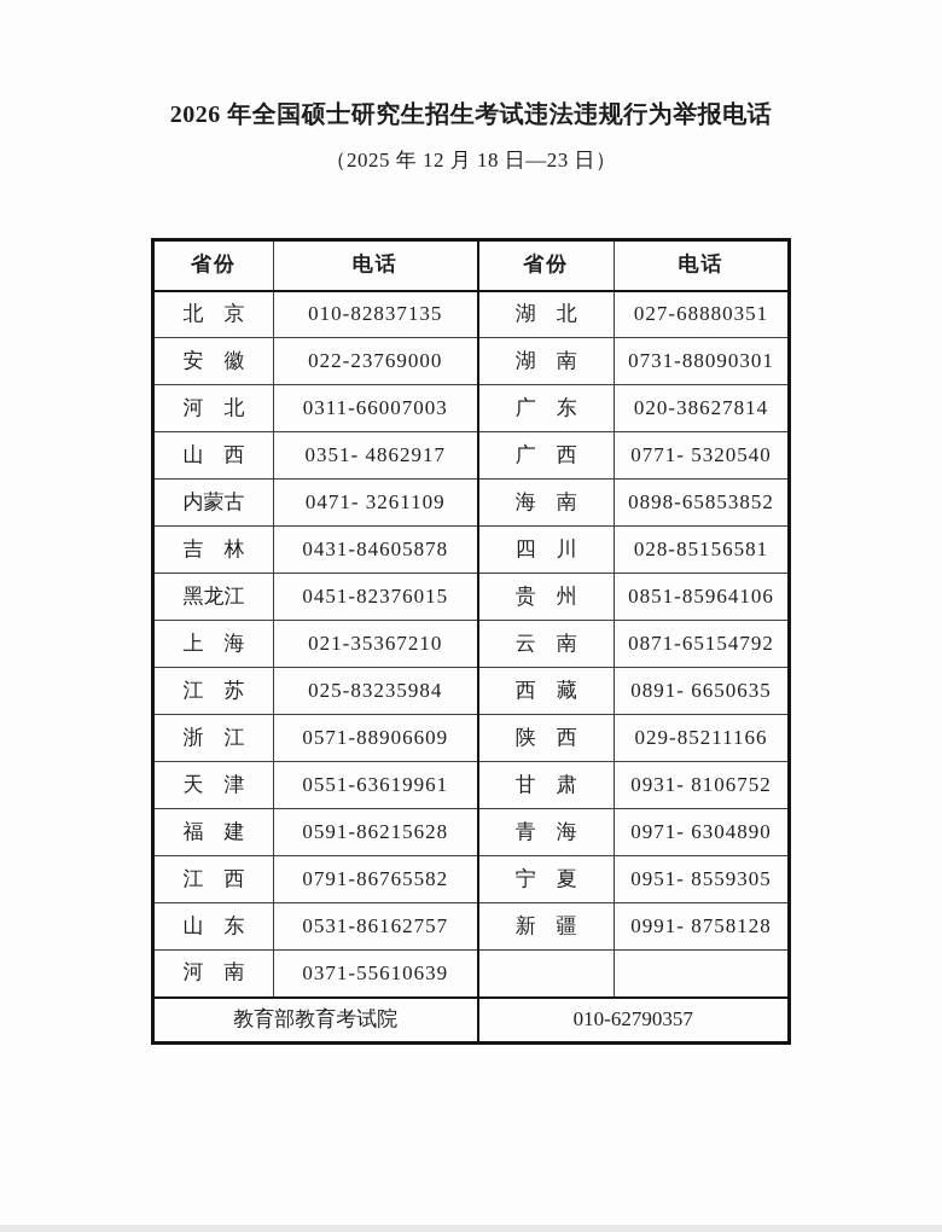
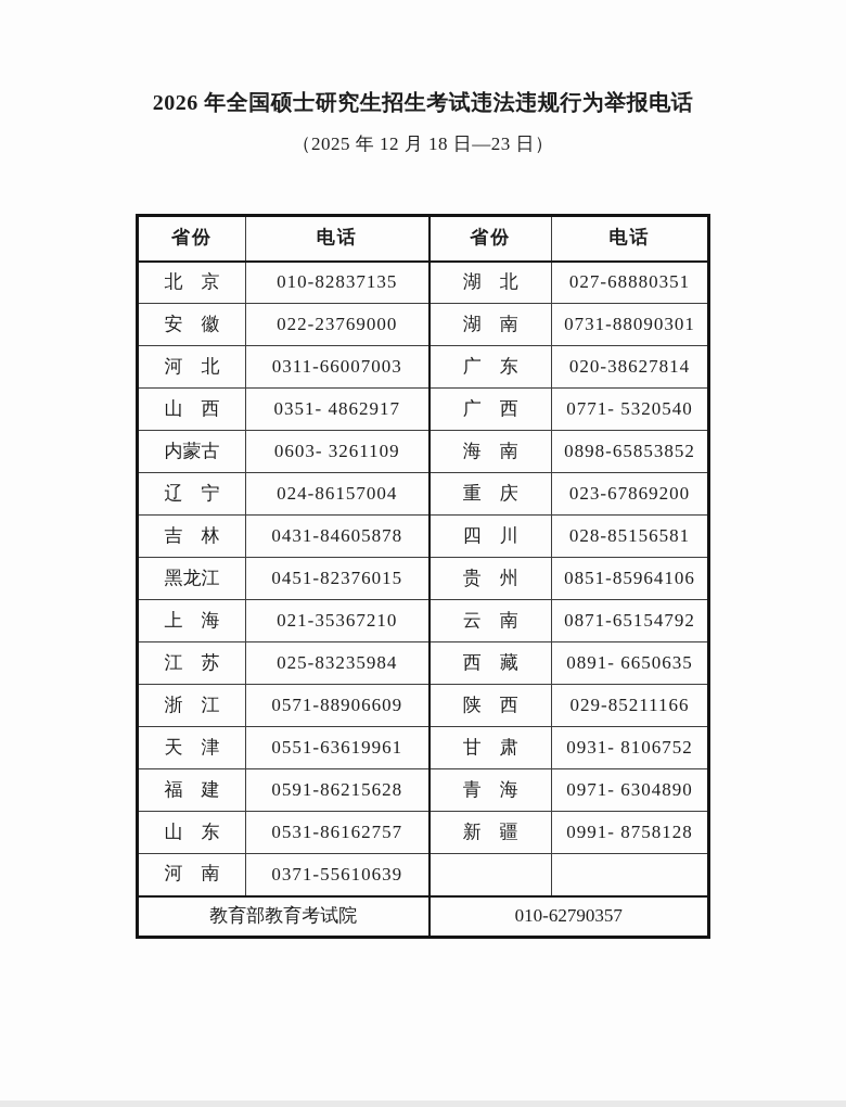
  2026 年全国硕士研究生招生考试违法违规行为举报电话
  （2025 年 12 月 18 日—23 日）
  省份	电话	省份	电话
  北 京	010-82837135	湖 北	027-68880351
  安 徽	022-23769000	湖 南	0731-88090301
  河 北	0311-66007003	广 东	020-38627814
  山 西	0351- 4862917	广 西	0771- 5320540
- 内蒙古	0471- 3261109	海 南	0898-65853852
+ 内蒙古	0603- 3261109	海 南	0898-65853852
+ 辽 宁	024-86157004	重 庆	023-67869200
  吉 林	0431-84605878	四 川	028-85156581
  黑龙江	0451-82376015	贵 州	0851-85964106
  上 海	021-35367210	云 南	0871-65154792
  江 苏	025-83235984	西 藏	0891- 6650635
  浙 江	0571-88906609	陕 西	029-85211166
  天 津	0551-63619961	甘 肃	0931- 8106752
  福 建	0591-86215628	青 海	0971- 6304890
- 江 西	0791-86765582	宁 夏	0951- 8559305
  山 东	0531-86162757	新 疆	0991- 8758128
  河 南	0371-55610639
  教育部教育考试院	010-62790357
